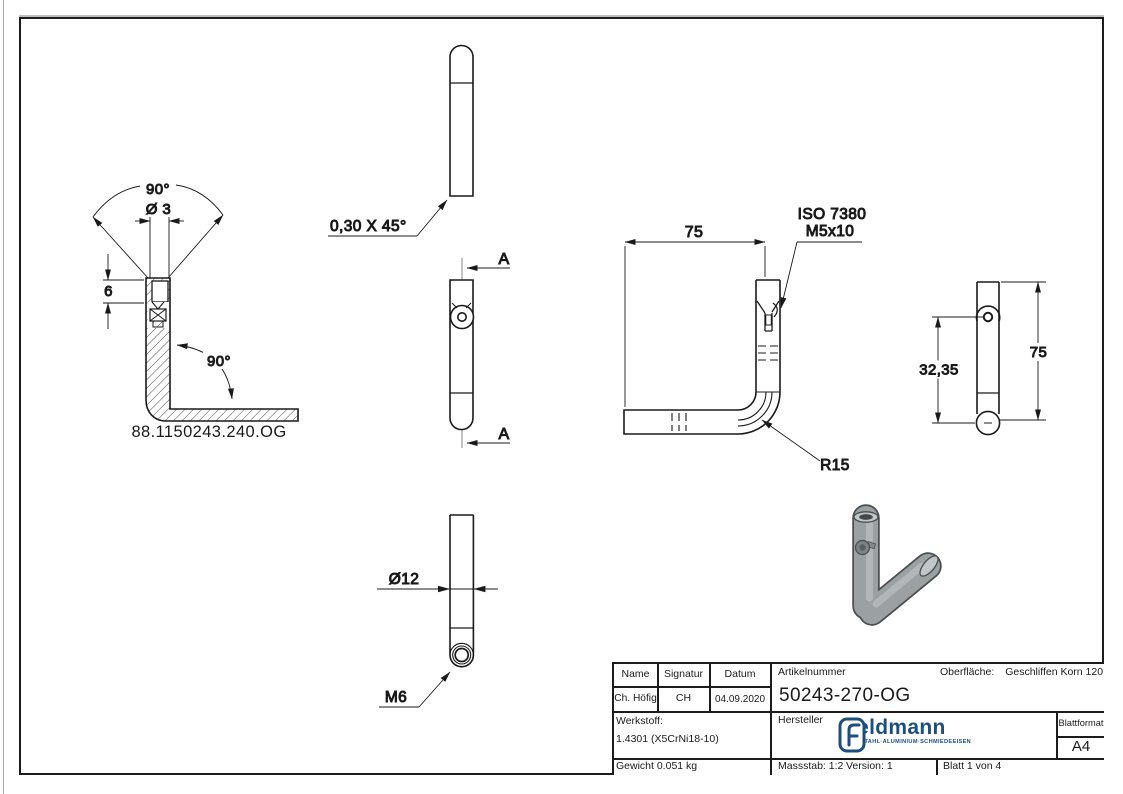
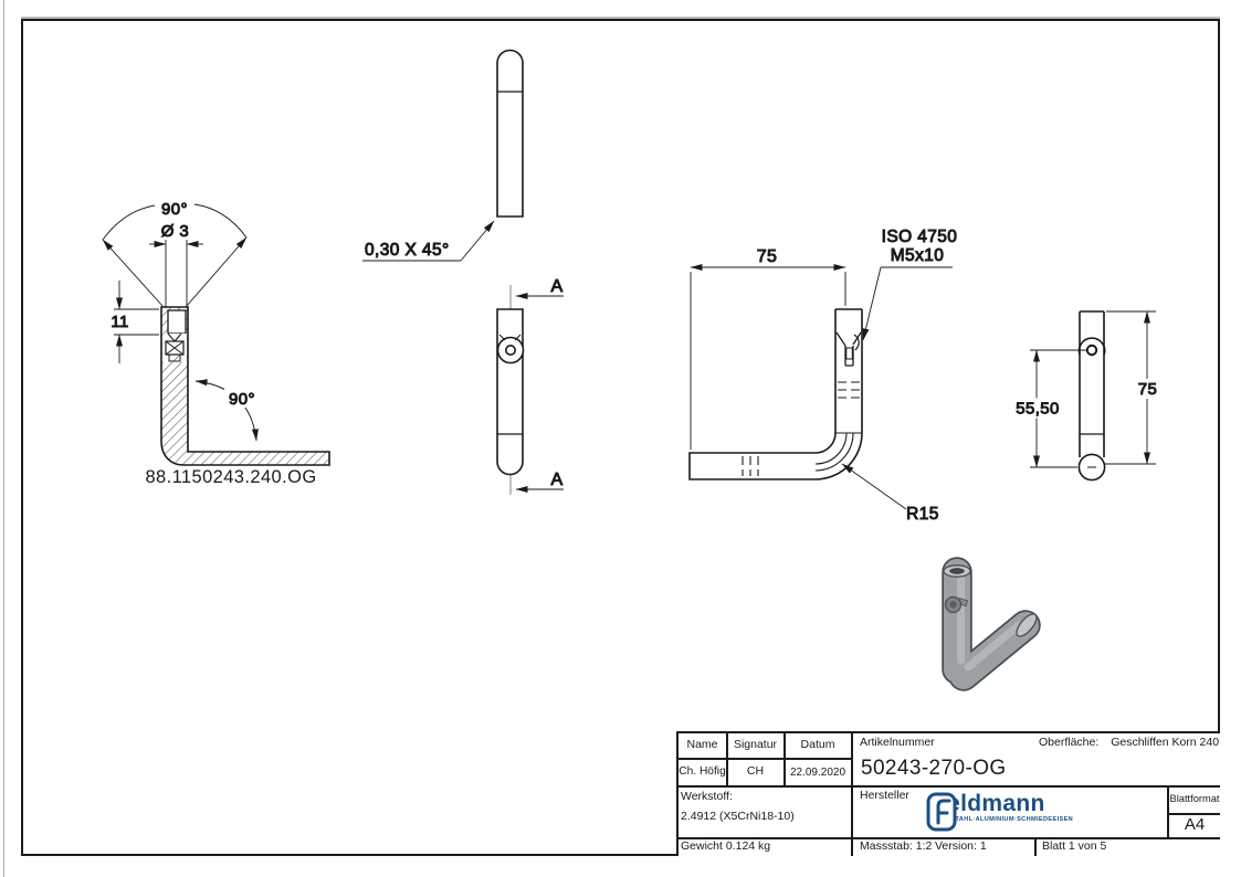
  90°
  Ø 3
- 6
+ 11
  90°
  88.1150243.240.OG
  0,30 X 45°
  A
  A
  75
- ISO 7380
+ ISO 4750
  M5x10
  R15
- 32,35
+ 55,50
  75
- Ø12
- M6
  Name
  Signatur
  Datum
  Ch. Höfig
  CH
- 04.09.2020
+ 22.09.2020
  Artikelnummer
- Oberfläche: Geschliffen Korn 120
+ Oberfläche: Geschliffen Korn 240
  50243-270-OG
  Werkstoff:
- 1.4301 (X5CrNi18-10)
+ 2.4912 (X5CrNi18-10)
  Hersteller
  ldmann
  Blattformat
  A4
- Gewicht 0.051 kg
+ Gewicht 0.124 kg
  Massstab: 1:2
  Version: 1
- Blatt 1 von 4
+ Blatt 1 von 5
